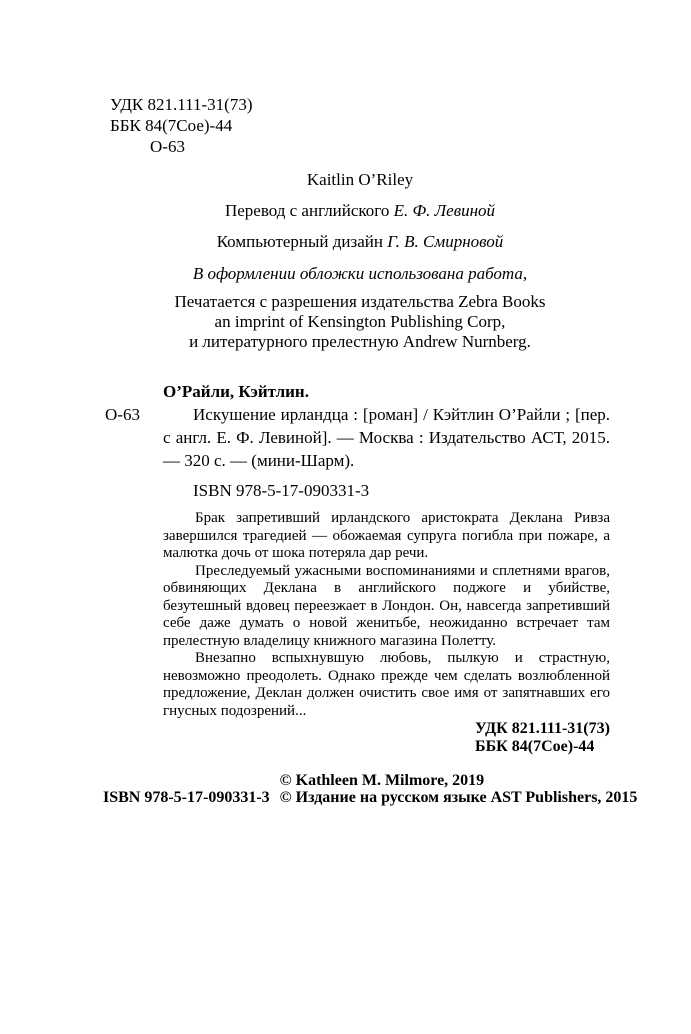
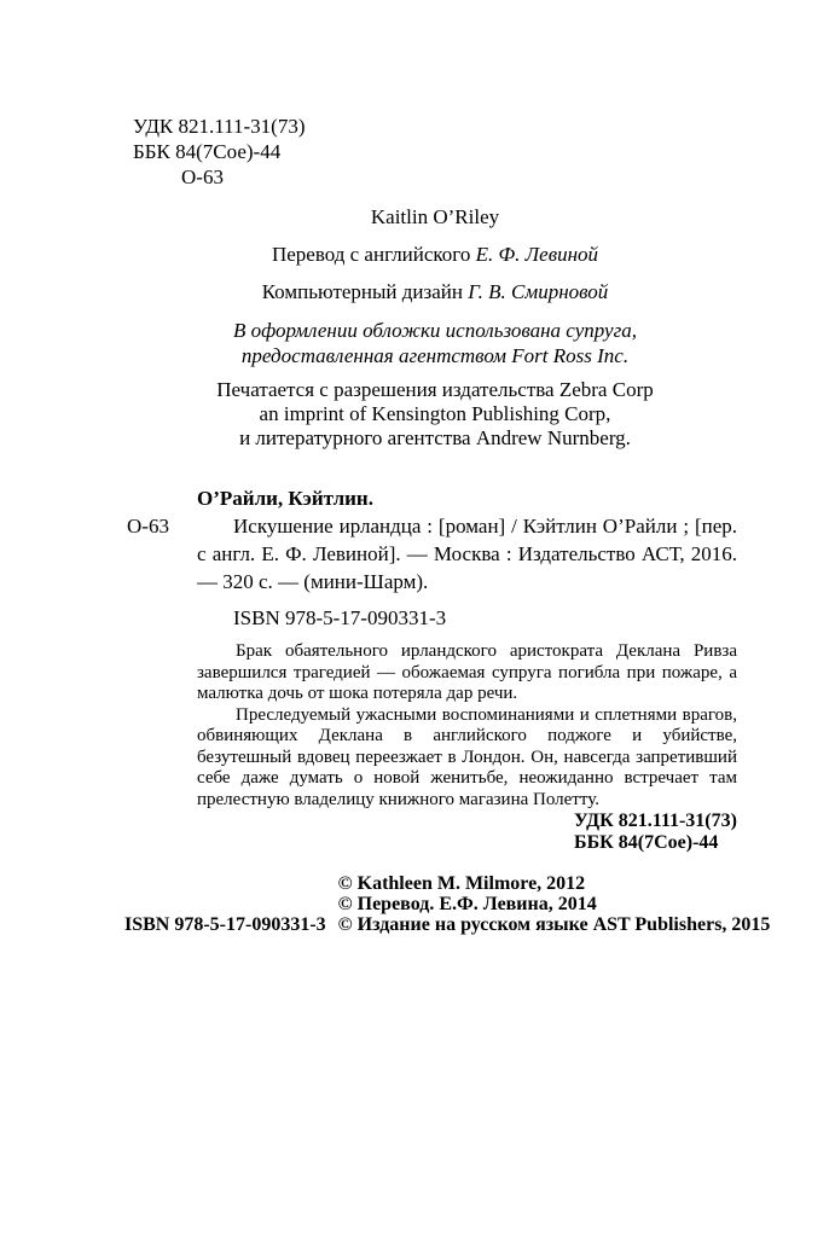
  УДК 821.111-31(73)
  ББК 84(7Сое)-44
  О-63
  Kaitlin O’Riley
  Перевод с английского Е. Ф. Левиной
  Компьютерный дизайн Г. В. Смирновой
- В оформлении обложки использована работа,
+ В оформлении обложки использована супруга,
+ предоставленная агентством Fort Ross Inc.
- Печатается с разрешения издательства Zebra Books
+ Печатается с разрешения издательства Zebra Corp
  an imprint of Kensington Publishing Corp,
- и литературного прелестную Andrew Nurnberg.
+ и литературного агентства Andrew Nurnberg.
  О’Райли, Кэйтлин.
  О-63
- Искушение ирландца : [роман] / Кэйтлин О’Райли ; [пер. с англ. Е. Ф. Левиной]. — Москва : Издательство АСТ, 2015. — 320 с. — (мини-Шарм).
+ Искушение ирландца : [роман] / Кэйтлин О’Райли ; [пер. с англ. Е. Ф. Левиной]. — Москва : Издательство АСТ, 2016. — 320 с. — (мини-Шарм).
  ISBN 978-5-17-090331-3
- Брак запретивший ирландского аристократа Деклана Ривза завершился трагедией — обожаемая супруга погибла при пожаре, а малютка дочь от шока потеряла дар речи.
+ Брак обаятельного ирландского аристократа Деклана Ривза завершился трагедией — обожаемая супруга погибла при пожаре, а малютка дочь от шока потеряла дар речи.
  Преследуемый ужасными воспоминаниями и сплетнями врагов, обвиняющих Деклана в английского поджоге и убийстве, безутешный вдовец переезжает в Лондон. Он, навсегда запретивший себе даже думать о новой женитьбе, неожиданно встречает там прелестную владелицу книжного магазина Полетту.
- Внезапно вспыхнувшую любовь, пылкую и страстную, невозможно преодолеть. Однако прежде чем сделать возлюбленной предложение, Деклан должен очистить свое имя от запятнавших его гнусных подозрений...
  УДК 821.111-31(73)
  ББК 84(7Сое)-44
  ISBN 978-5-17-090331-3
- © Kathleen M. Milmore, 2019
+ © Kathleen M. Milmore, 2012
+ © Перевод. Е.Ф. Левина, 2014
  © Издание на русском языке AST Publishers, 2015
